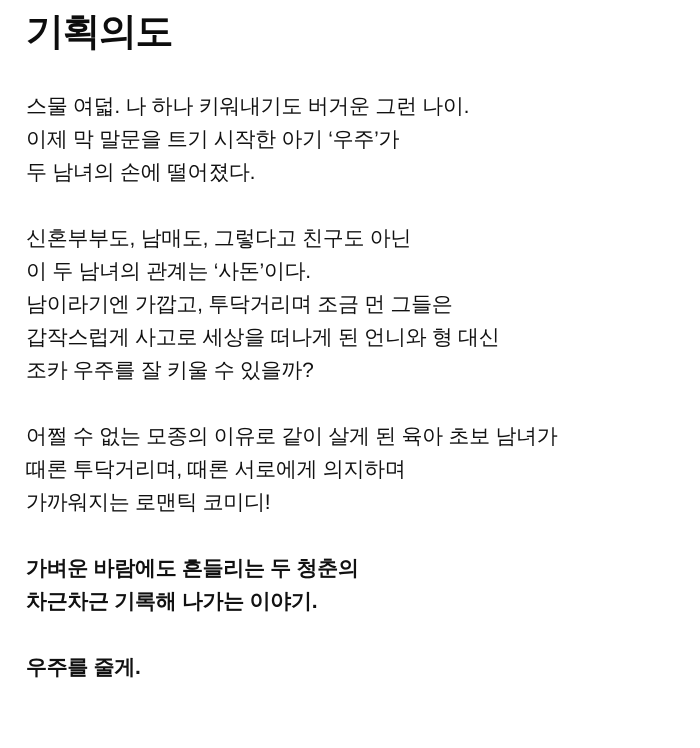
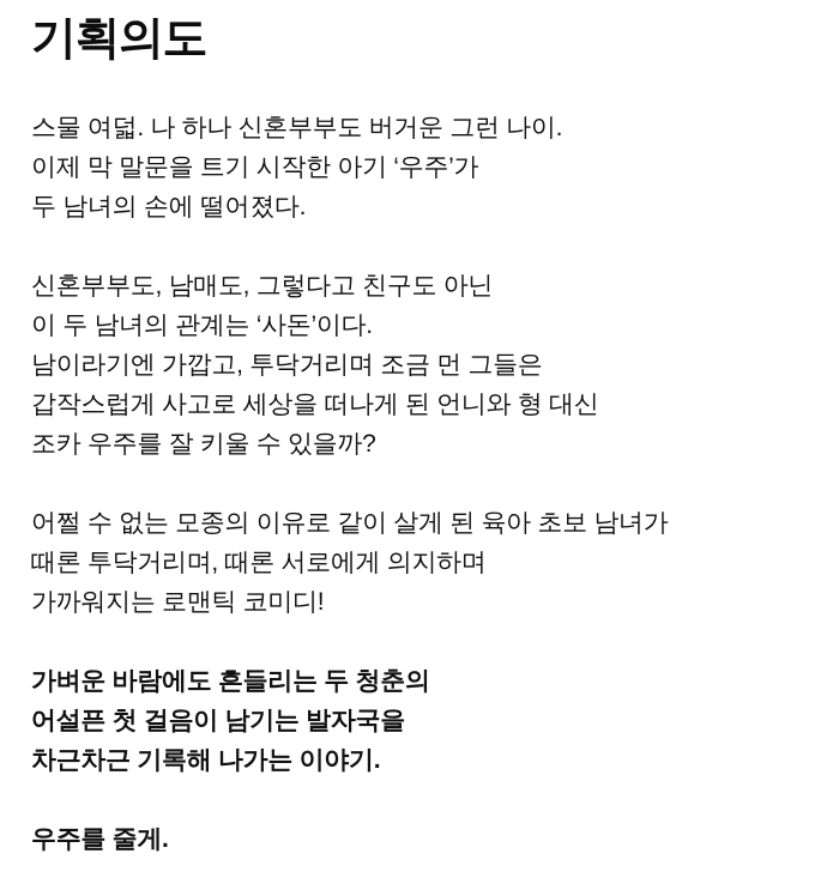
  기획의도
- 스물 여덟. 나 하나 키워내기도 버거운 그런 나이.
+ 스물 여덟. 나 하나 신혼부부도 버거운 그런 나이.
  이제 막 말문을 트기 시작한 아기 ‘우주’가
  두 남녀의 손에 떨어졌다.
  신혼부부도, 남매도, 그렇다고 친구도 아닌
  이 두 남녀의 관계는 ‘사돈’이다.
  남이라기엔 가깝고, 투닥거리며 조금 먼 그들은
  갑작스럽게 사고로 세상을 떠나게 된 언니와 형 대신
  조카 우주를 잘 키울 수 있을까?
  어쩔 수 없는 모종의 이유로 같이 살게 된 육아 초보 남녀가
  때론 투닥거리며, 때론 서로에게 의지하며
  가까워지는 로맨틱 코미디!
  가벼운 바람에도 흔들리는 두 청춘의
+ 어설픈 첫 걸음이 남기는 발자국을
  차근차근 기록해 나가는 이야기.
  우주를 줄게.
